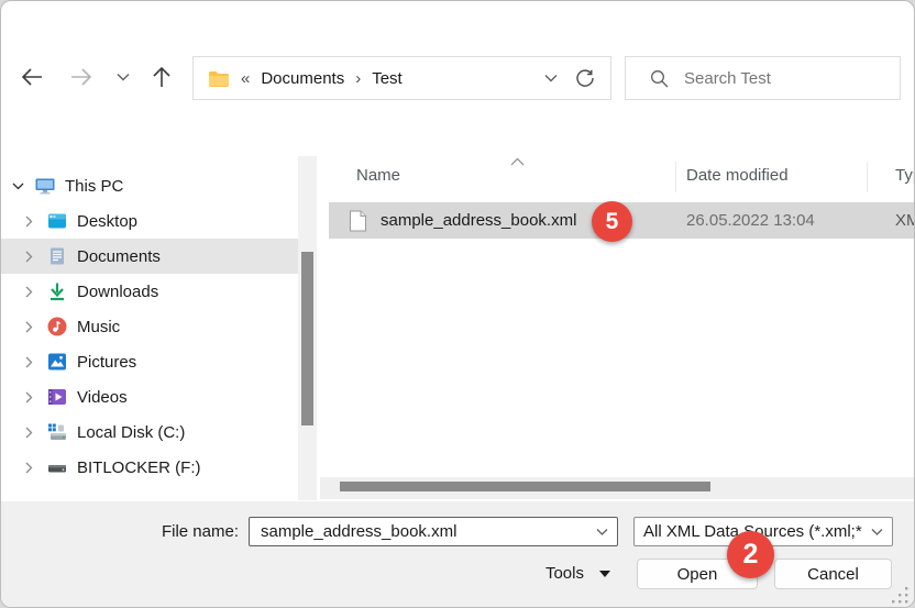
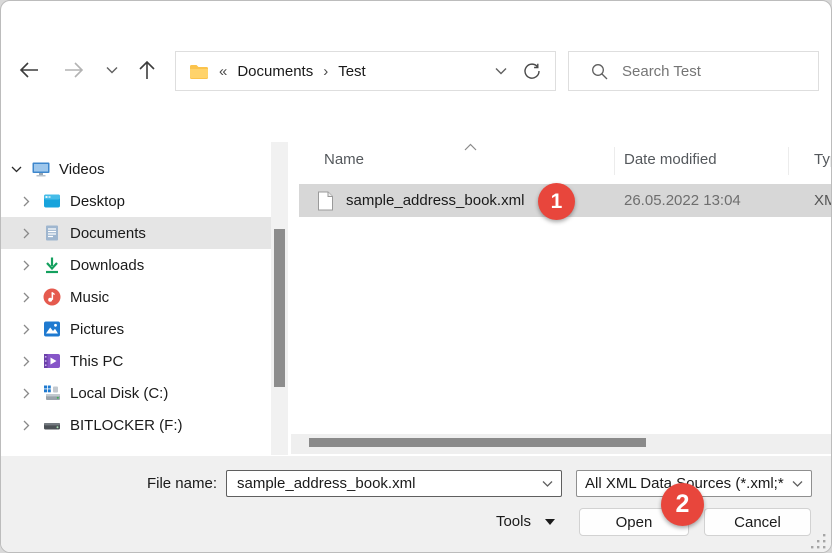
  «
  Documents
  ›
  Test
  Search Test
- This PC
+ Videos
  Desktop
  Documents
  Downloads
  Music
  Pictures
- Videos
+ This PC
  Local Disk (C:)
  BITLOCKER (F:)
  Name
  Date modified
  sample_address_book.xml
  26.05.2022 13:04
  XM
  File name:
  sample_address_book.xml
  All XML Dataurces (*.xml;*
  Tools
  Open
  Cancel
- 5
+ 1
  2
